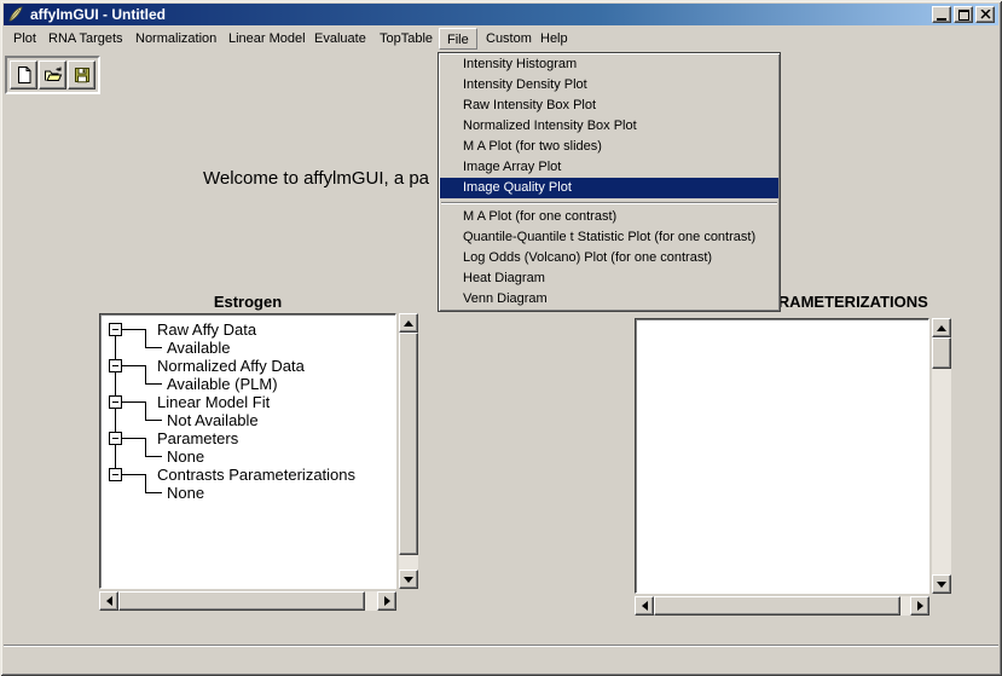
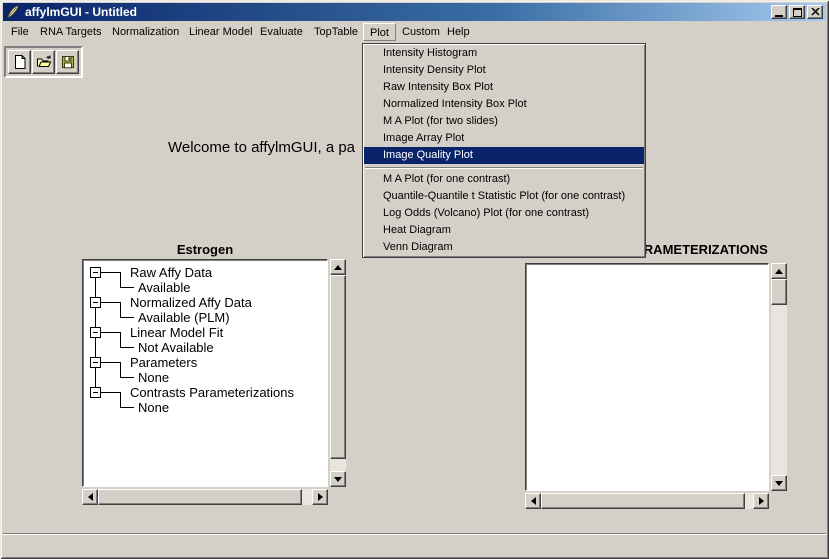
  affylmGUI - Untitled
- Plot
+ File
  RNA Targets
  Normalization
  Linear Model
  Evaluate
  TopTable
- File
+ Plot
  Custom
  Help
  Welcome to affylmGUI, a pa
  Estrogen
  Raw Affy Data
  Available
  Normalized Affy Data
  Available (PLM)
  Linear Model Fit
  Not Available
  Parameters
  None
  Contrasts Parameterizations
  None
  Intensity Histogram
  Intensity Density Plot
  Raw Intensity Box Plot
  Normalized Intensity Box Plot
  M A Plot (for two slides)
  Image Array Plot
  Image Quality Plot
  M A Plot (for one contrast)
  Quantile-Quantile t Statistic Plot (for one contrast)
  Log Odds (Volcano) Plot (for one contrast)
  Heat Diagram
  Venn Diagram
